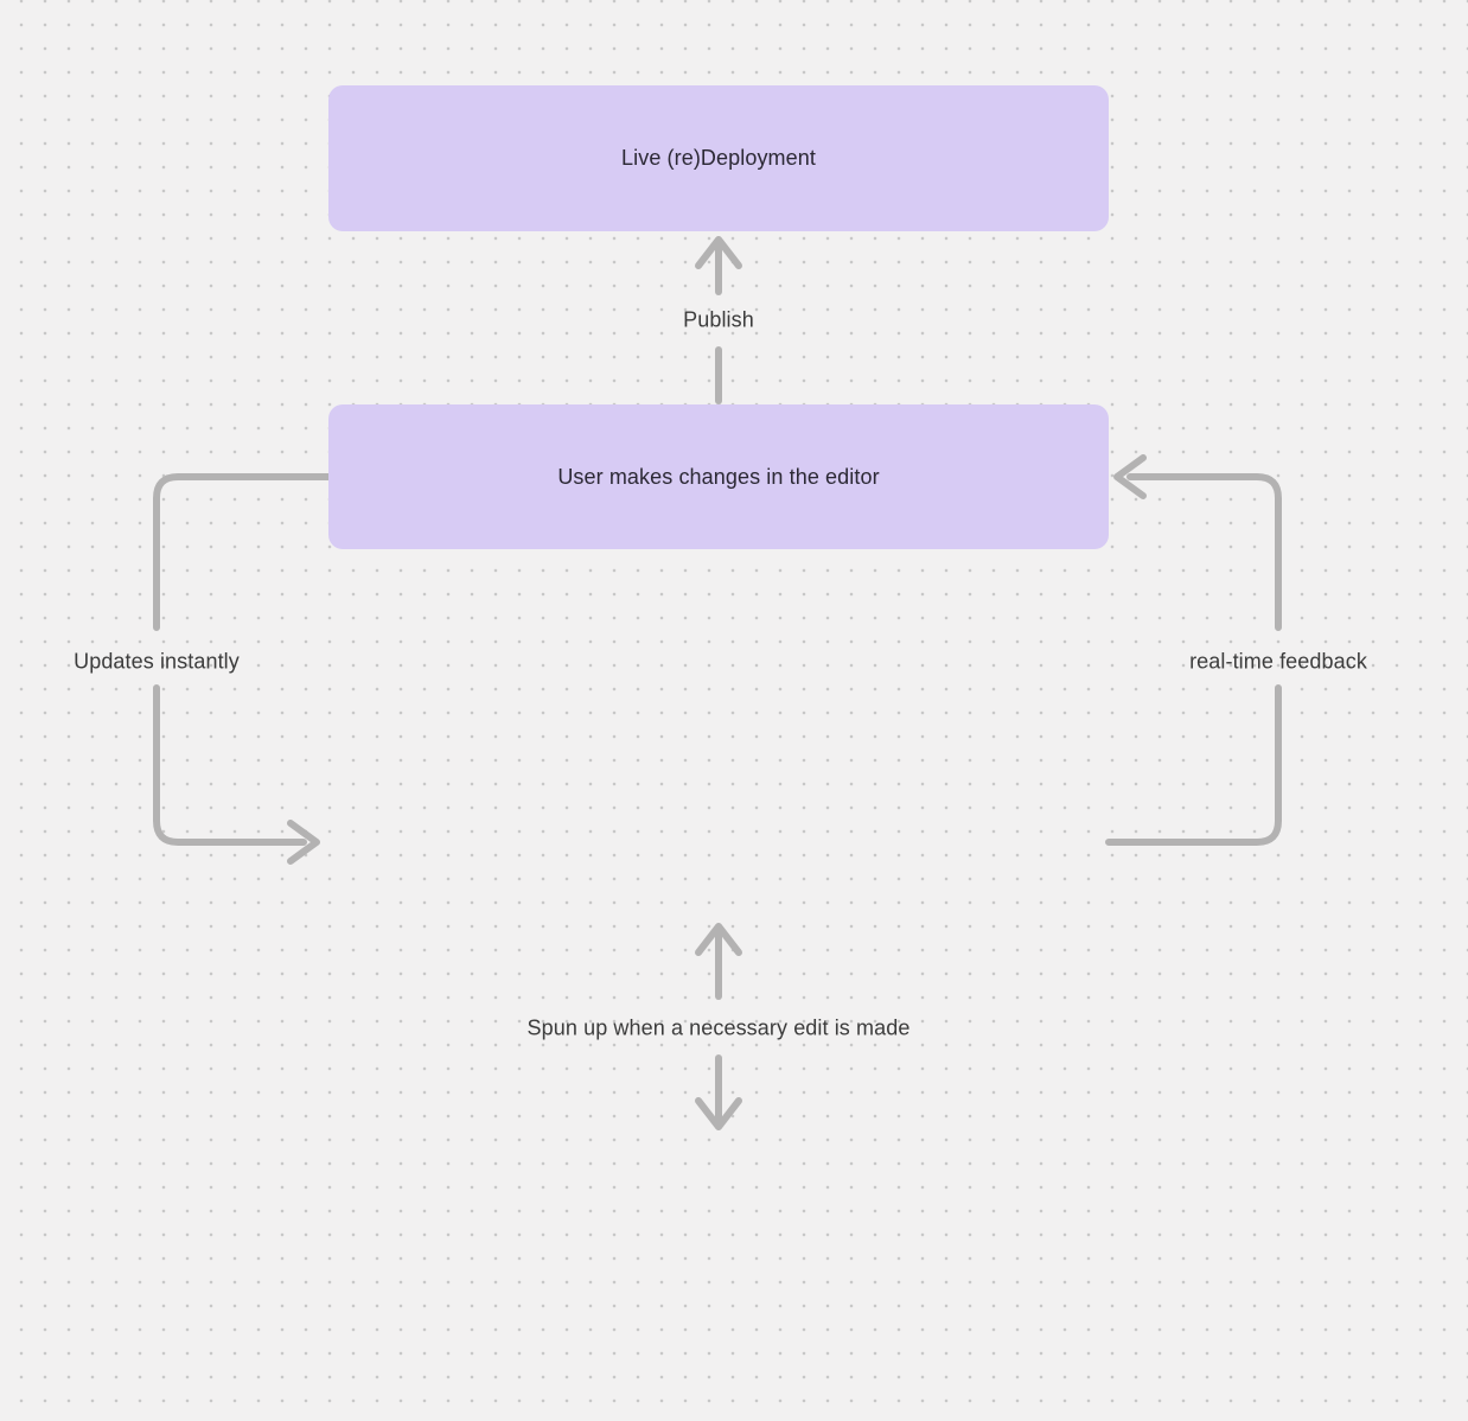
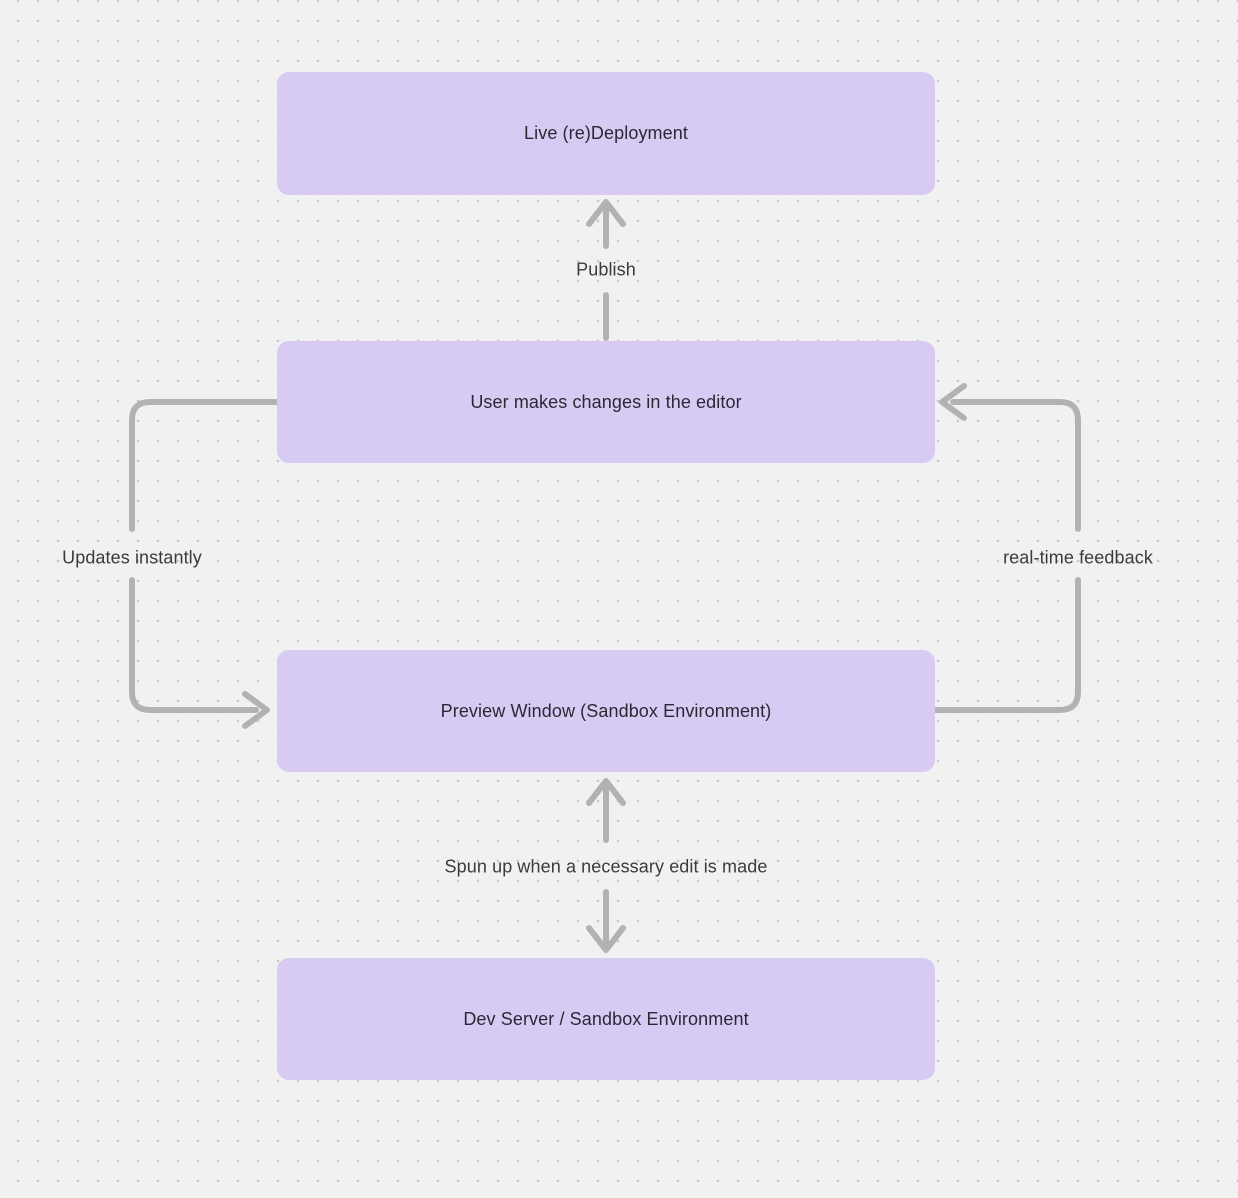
  Live (re)Deployment
  User makes changes in the editor
+ Preview Window (Sandbox Environment)
+ Dev Server / Sandbox Environment
  Publish
  Updates instantly
  real-time feedback
  Spun up when a necessary edit is made
